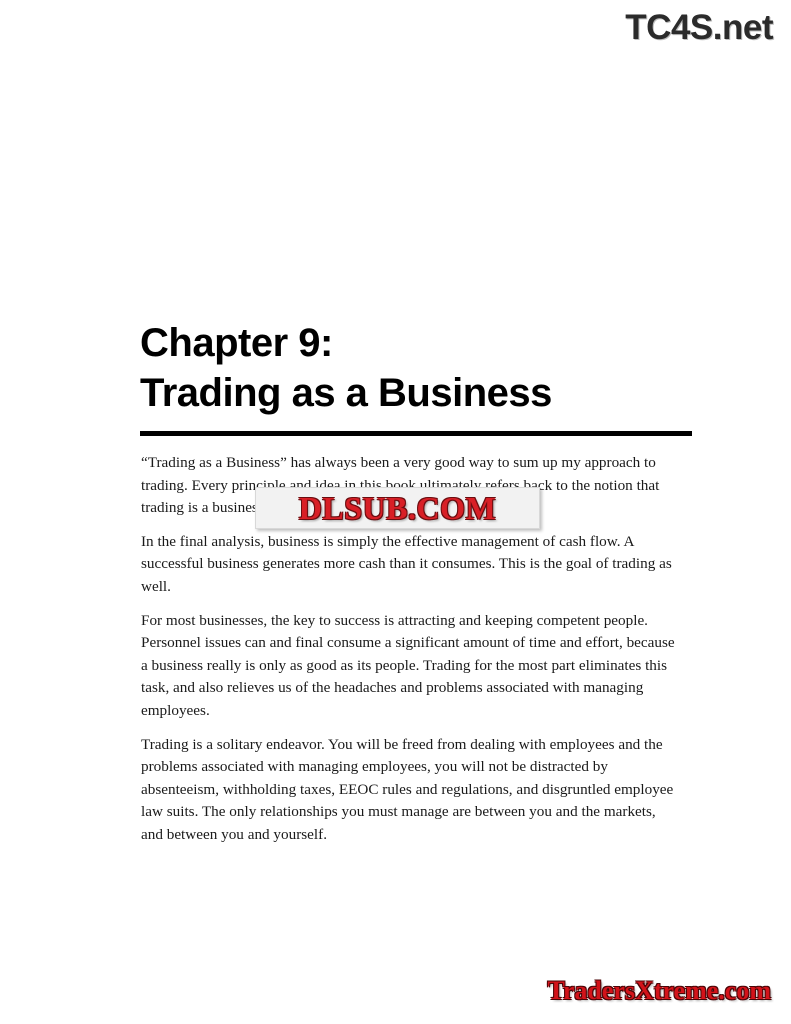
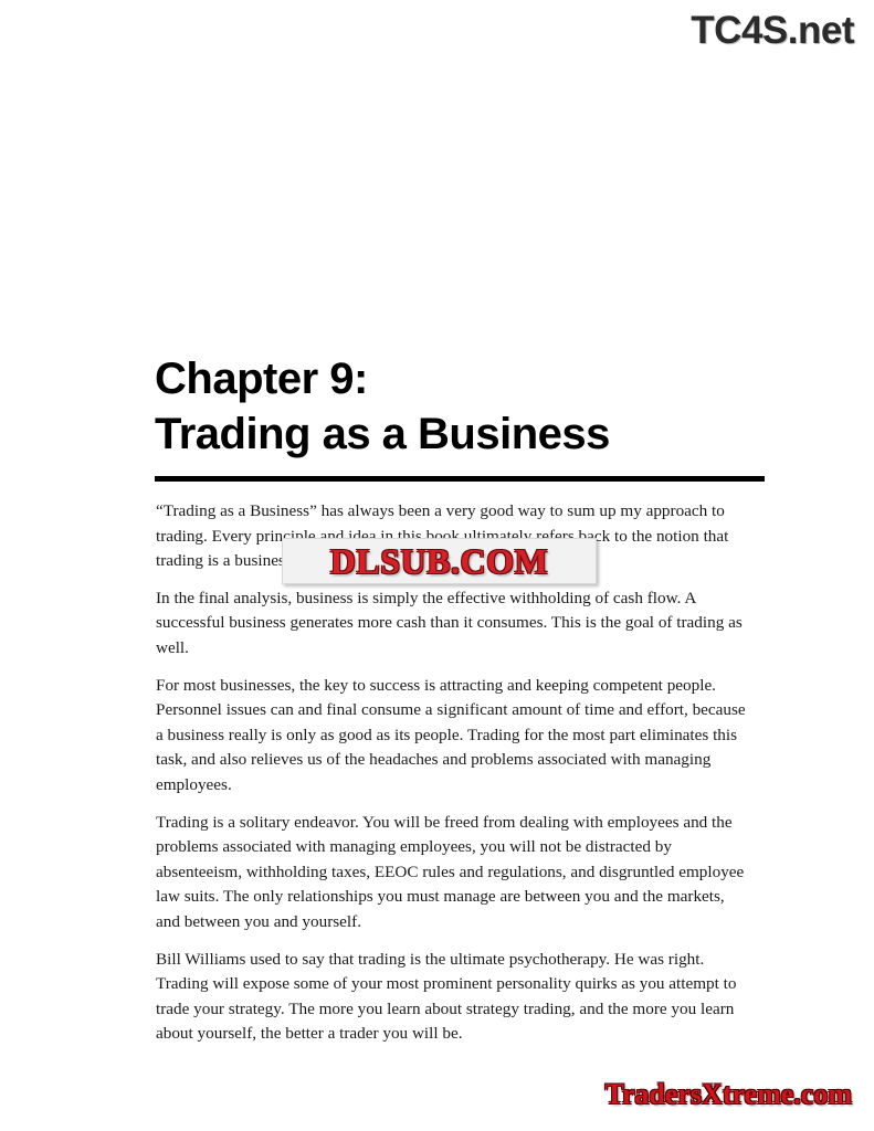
  TC4S.net
  Chapter 9:
  Trading as a Business
  “Trading as a Business” has always been a very good way to sum up my approach to trading. Every principle and idea in this book ultimately refers back to the notion that trading is a busine
- In the final analysis, business is simply the effective management of cash flow. A successful business generates more cash than it consumes. This is the goal of trading as well.
+ In the final analysis, business is simply the effective withholding of cash flow. A successful business generates more cash than it consumes. This is the goal of trading as well.
  For most businesses, the key to success is attracting and keeping competent people. Personnel issues can and final consume a significant amount of time and effort, because a business really is only as good as its people. Trading for the most part eliminates this task, and also relieves us of the headaches and problems associated with managing employees.
  Trading is a solitary endeavor. You will be freed from dealing with employees and the problems associated with managing employees, you will not be distracted by absenteeism, withholding taxes, EEOC rules and regulations, and disgruntled employee law suits. The only relationships you must manage are between you and the markets, and between you and yourself.
+ Bill Williams used to say that trading is the ultimate psychotherapy. He was right. Trading will expose some of your most prominent personality quirks as you attempt to trade your strategy. The more you learn about strategy trading, and the more you learn about yourself, the better a trader you will be.
  DLSUB.COM
  TradersXtreme.com
